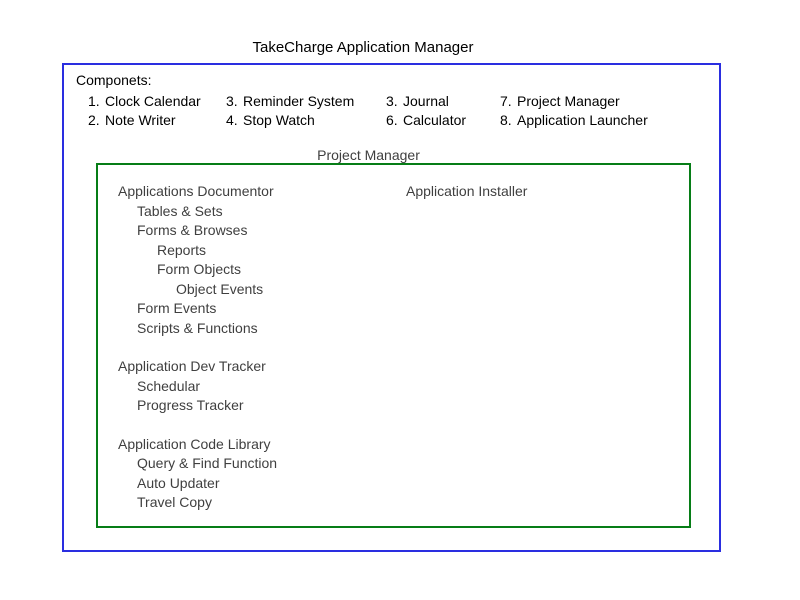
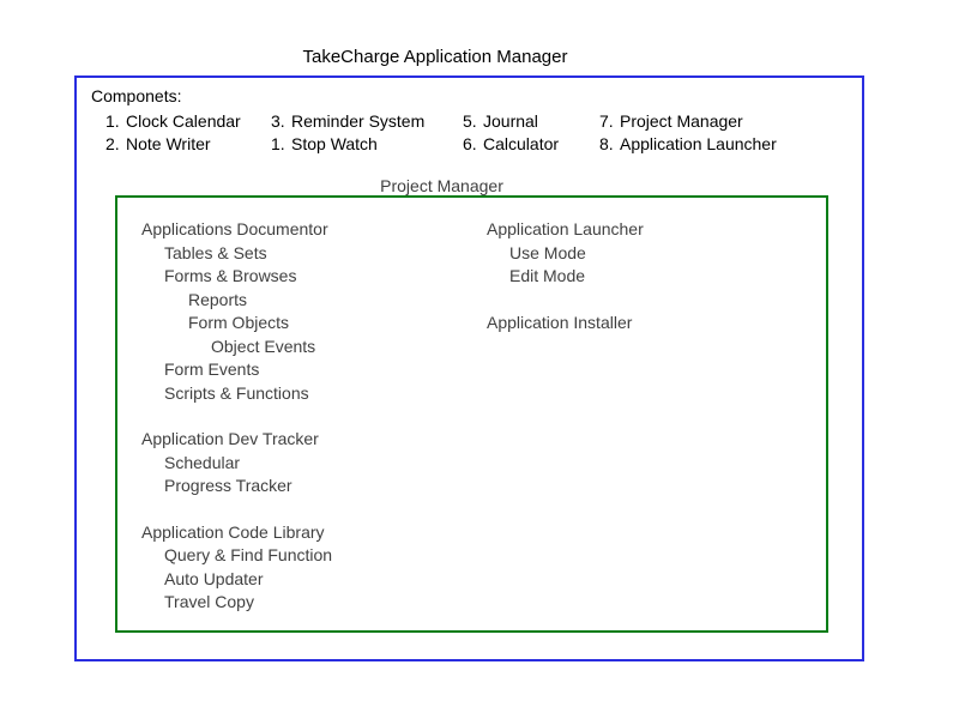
  TakeCharge Application Manager
  Componets:
  1. Clock Calendar
  2. Note Writer
  3. Reminder System
- 4. Stop Watch
+ 1. Stop Watch
- 3. Journal
+ 5. Journal
  6. Calculator
  7. Project Manager
  8. Application Launcher
  Project Manager
  Applications Documentor
  Tables & Sets
  Forms & Browses
  Reports
  Form Objects
  Object Events
  Form Events
  Scripts & Functions
  Application Dev Tracker
  Schedular
  Progress Tracker
  Application Code Library
  Query & Find Function
  Auto Updater
  Travel Copy
+ Application Launcher
+ Use Mode
+ Edit Mode
  Application Installer
